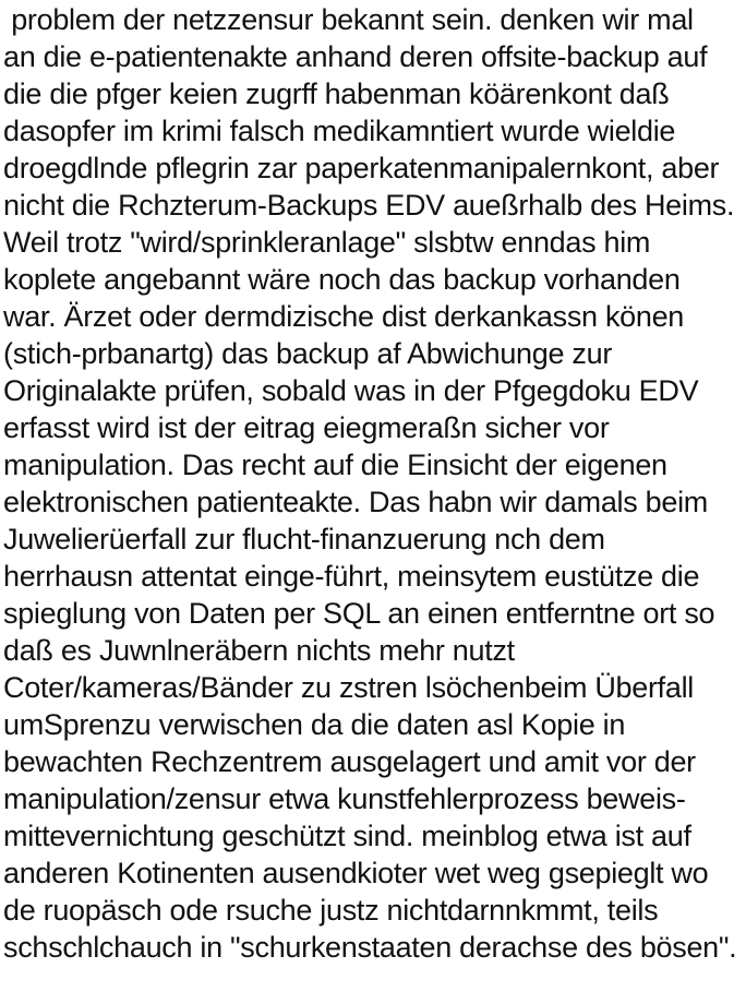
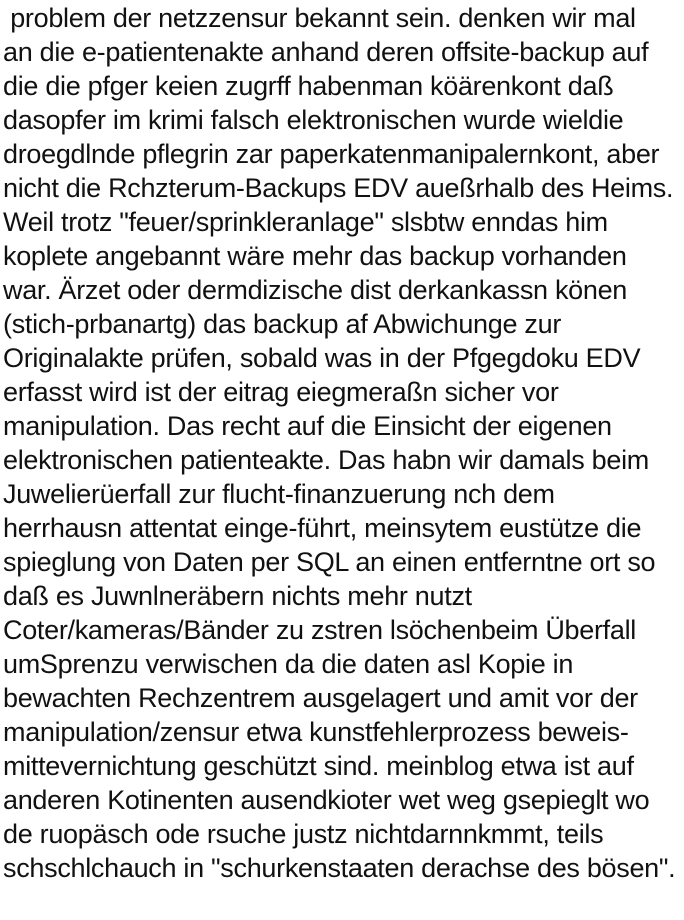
  problem der netzzensur bekannt sein. denken wir mal
  an die e-patientenakte anhand deren offsite-backup auf
  die die pfger keien zugrff habenman köärenkont daß
- dasopfer im krimi falsch medikamntiert wurde wieldie
+ dasopfer im krimi falsch elektronischen wurde wieldie
  droegdlnde pflegrin zar paperkatenmanipalernkont, aber
  nicht die Rchzterum-Backups EDV aueßrhalb des Heims.
- Weil trotz "wird/sprinkleranlage" slsbtw enndas him
+ Weil trotz "feuer/sprinkleranlage" slsbtw enndas him
- koplete angebannt wäre noch das backup vorhanden
+ koplete angebannt wäre mehr das backup vorhanden
  war. Ärzet oder dermdizische dist derkankassn könen
  (stich-prbanartg) das backup af Abwichunge zur
  Originalakte prüfen, sobald was in der Pfgegdoku EDV
  erfasst wird ist der eitrag eiegmeraßn sicher vor
  manipulation. Das recht auf die Einsicht der eigenen
  elektronischen patienteakte. Das habn wir damals beim
  Juwelierüerfall zur flucht-finanzuerung nch dem
  herrhausn attentat einge-führt, meinsytem eustütze die
  spieglung von Daten per SQL an einen entferntne ort so
  daß es Juwnlneräbern nichts mehr nutzt
  Coter/kameras/Bänder zu zstren lsöchenbeim Überfall
  umSprenzu verwischen da die daten asl Kopie in
  bewachten Rechzentrem ausgelagert und amit vor der
  manipulation/zensur etwa kunstfehlerprozess beweis-
  mittevernichtung geschützt sind. meinblog etwa ist auf
  anderen Kotinenten ausendkioter wet weg gsepieglt wo
  de ruopäsch ode rsuche justz nichtdarnnkmmt, teils
  schschlchauch in "schurkenstaaten derachse des bösen".
